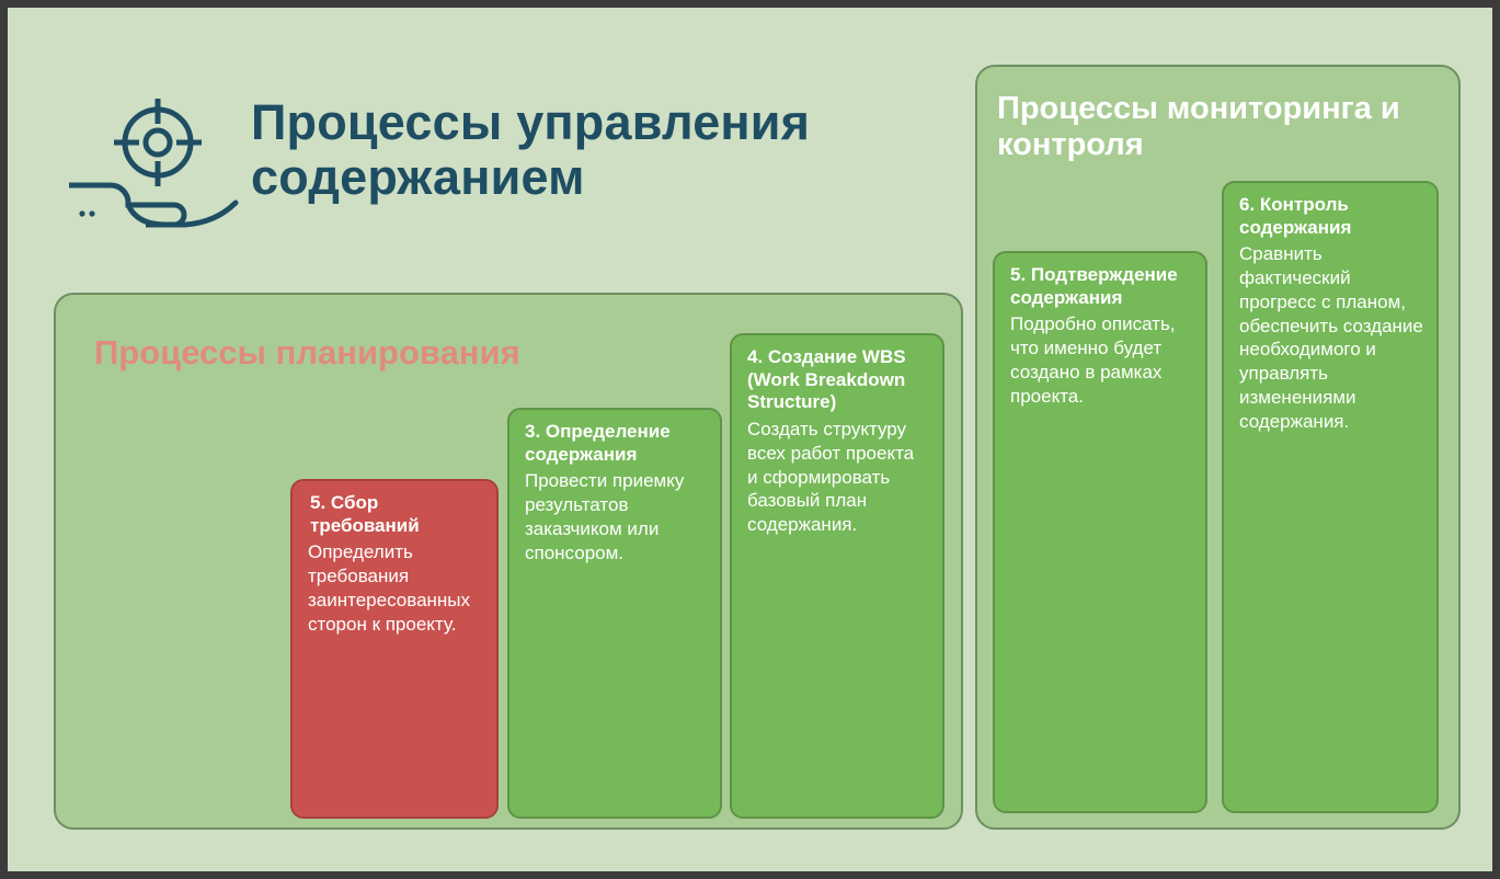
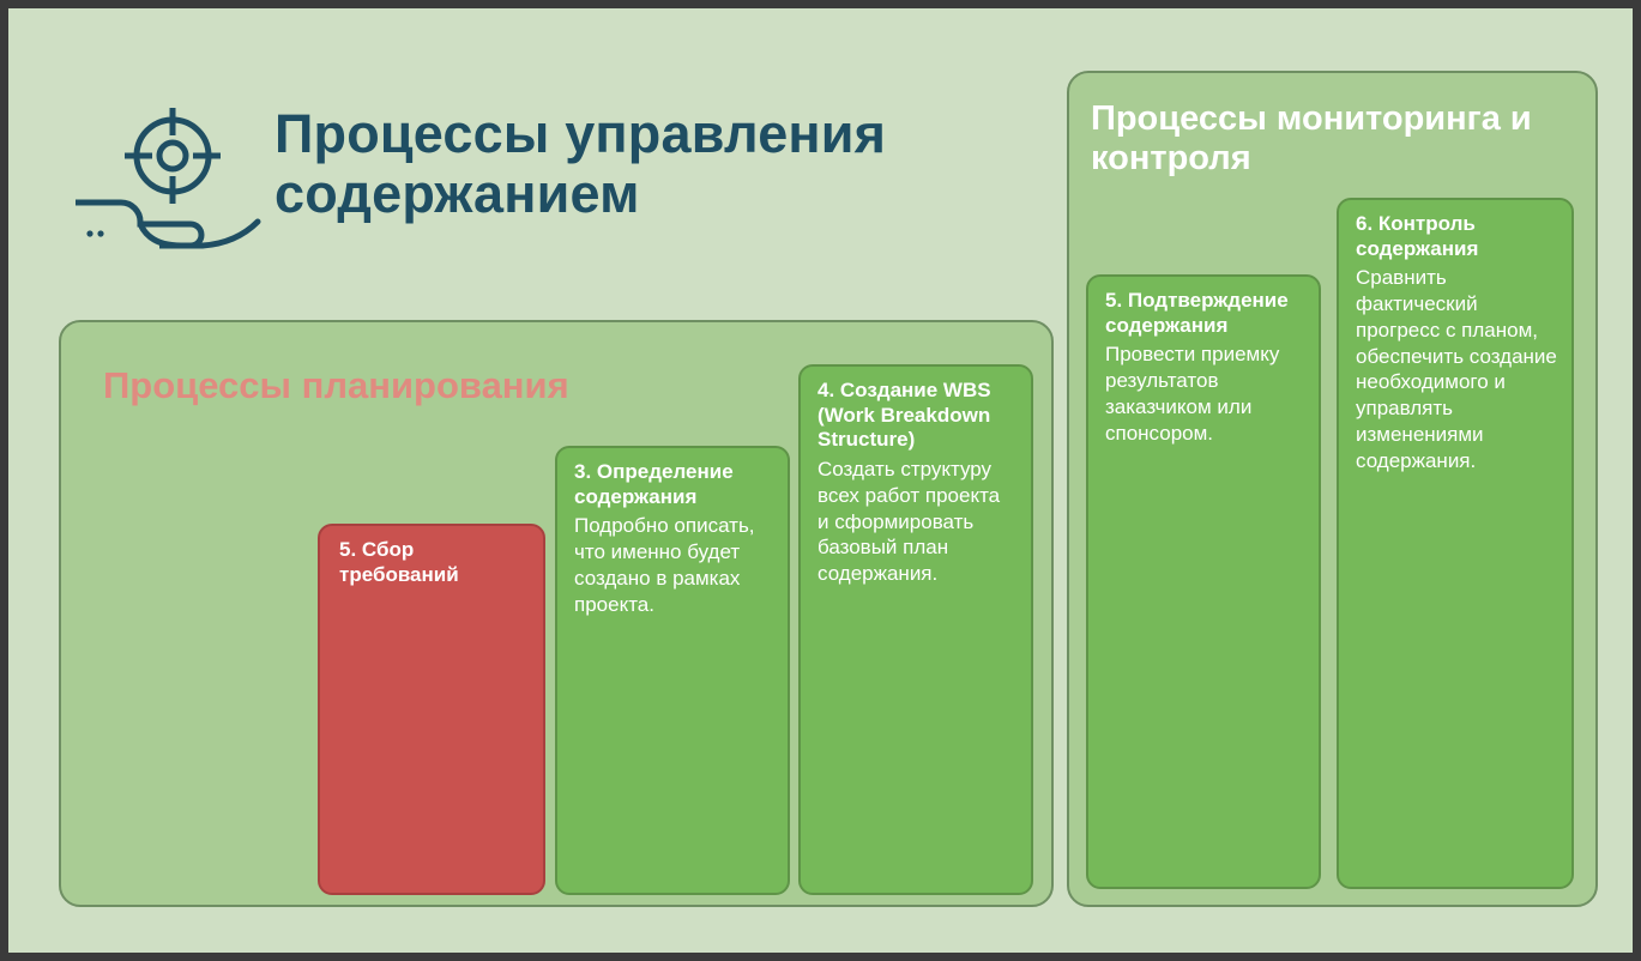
  Процессы управления содержанием
  Процессы планирования
  Процессы мониторинга и контроля
  5. Сбор требований
- Определить требования заинтересованных сторон к проекту.
  3. Определение содержания
- Провести приемку результатов заказчиком или спонсором.
+ Подробно описать, что именно будет создано в рамках проекта.
  4. Создание WBS (Work Breakdown Structure)
  Создать структуру всех работ проекта и сформировать базовый план содержания.
  5. Подтверждение содержания
- Подробно описать, что именно будет создано в рамках проекта.
+ Провести приемку результатов заказчиком или спонсором.
  6. Контроль содержания
  Сравнить фактический прогресс с планом, обеспечить создание необходимого и управлять изменениями содержания.
